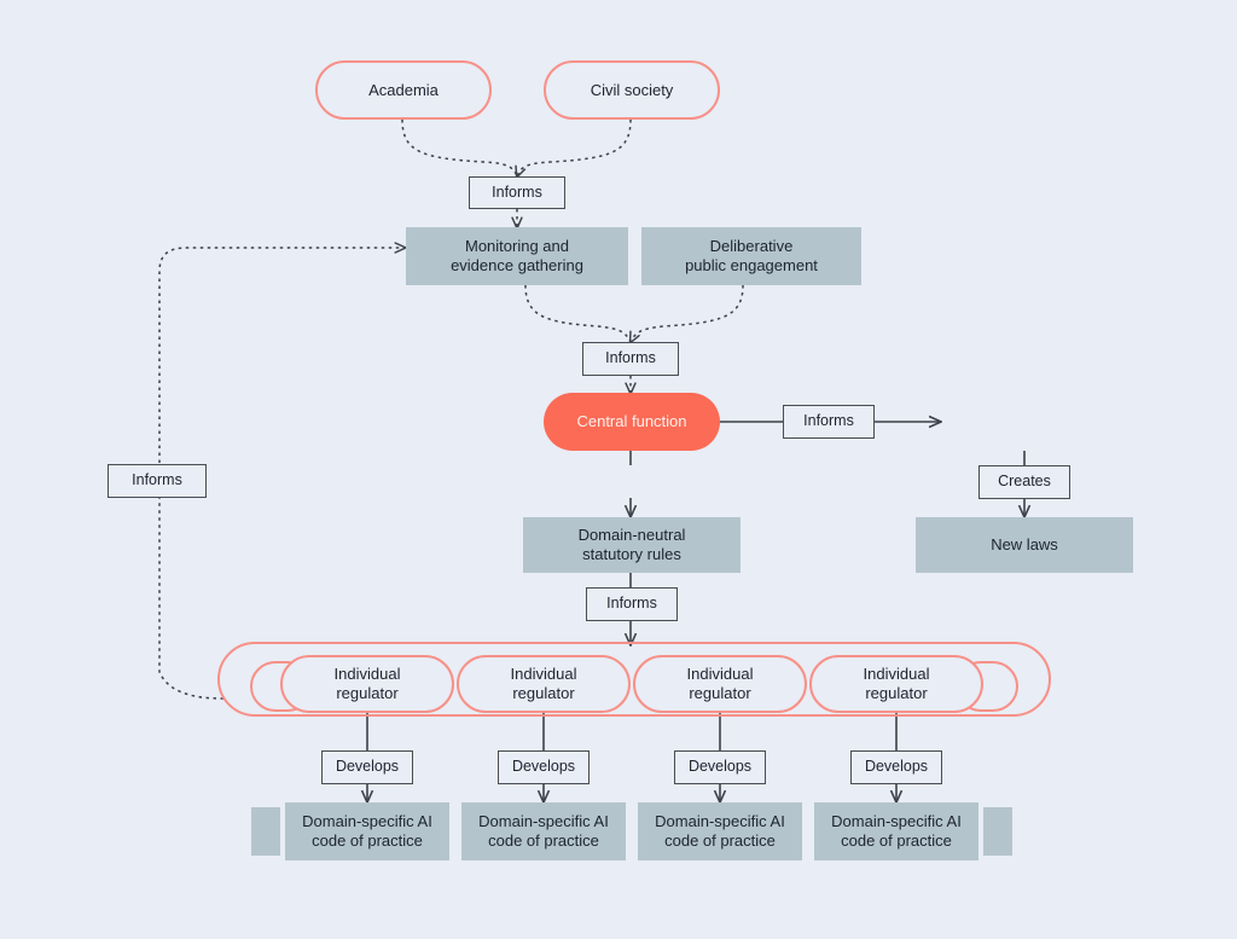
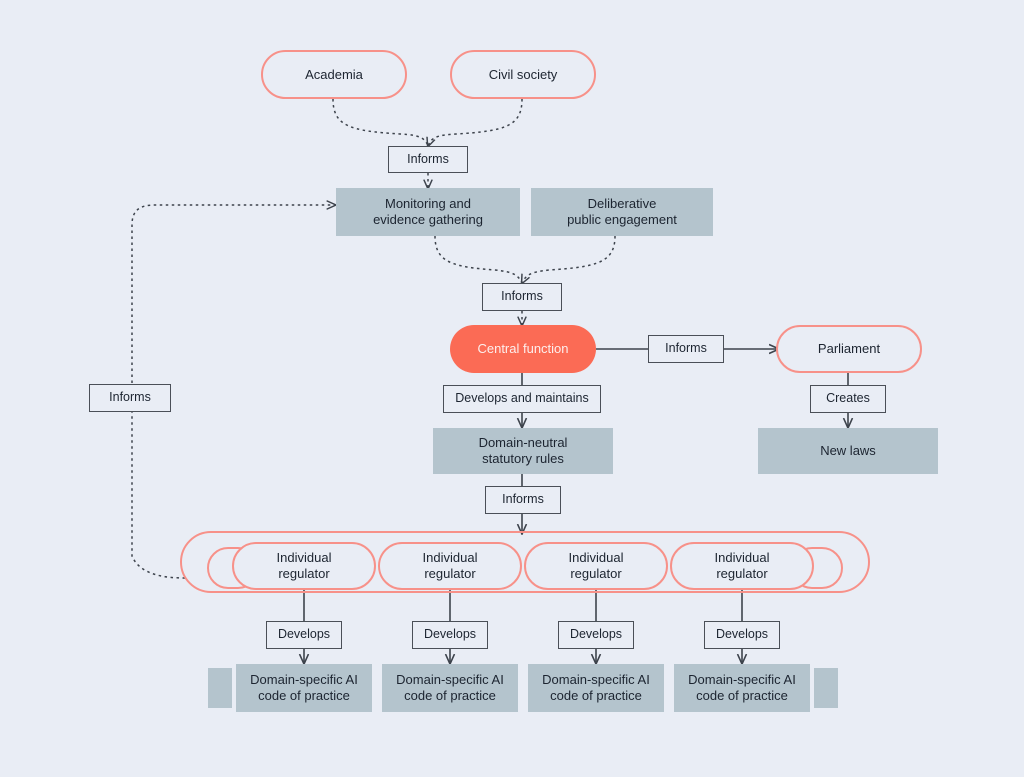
  Academia
  Civil society
  Informs
  Monitoring and
  evidence gathering
  Deliberative
  public engagement
  Informs
  Central function
  Informs
+ Parliament
+ Develops and maintains
  Creates
  Domain-neutral
  statutory rules
  New laws
  Informs
  Informs
  Individual
  regulator
  Individual
  regulator
  Individual
  regulator
  Individual
  regulator
  Develops
  Develops
  Develops
  Develops
  Domain-specific AI
  code of practice
  Domain-specific AI
  code of practice
  Domain-specific AI
  code of practice
  Domain-specific AI
  code of practice
